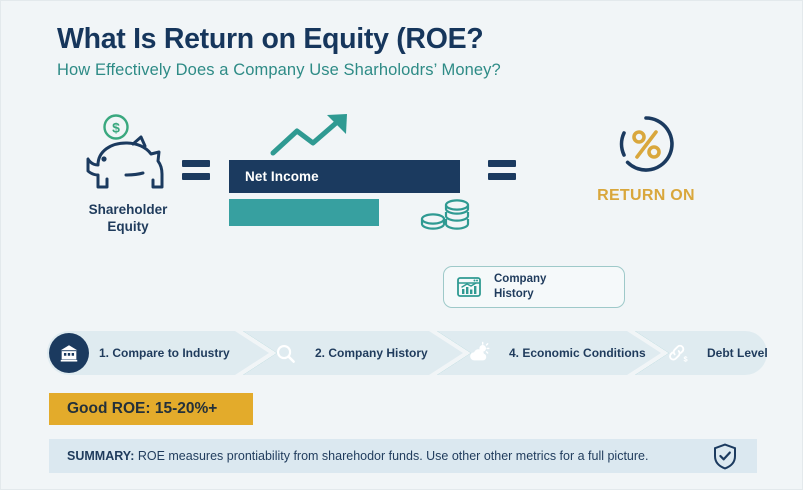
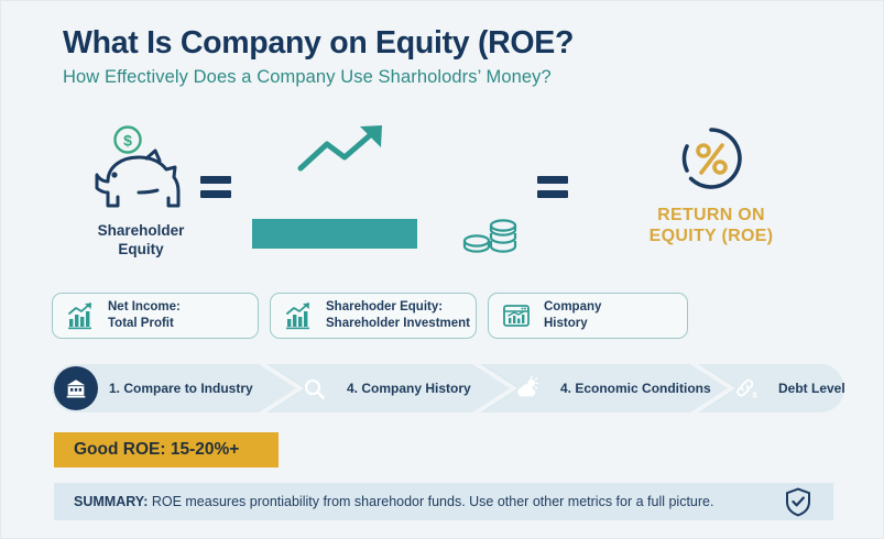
- What Is Return on Equity (ROE?
+ What Is Company on Equity (ROE?
  How Effectively Does a Company Use Sharholodrs’ Money?
  $
  Shareholder
  Equity
- Net Income
  RETURN ON
+ EQUITY (ROE)
+ Net Income:
+ Total Profit
+ Sharehoder Equity:
+ Shareholder Investment
  Company
  History
  1. Compare to Industry
- 2. Company History
+ 4. Company History
  4. Economic Conditions
  $
  Debt Level
  Good ROE: 15-20%+
  SUMMARY: ROE measures prontiability from sharehodor funds. Use other other metrics for a full picture.
